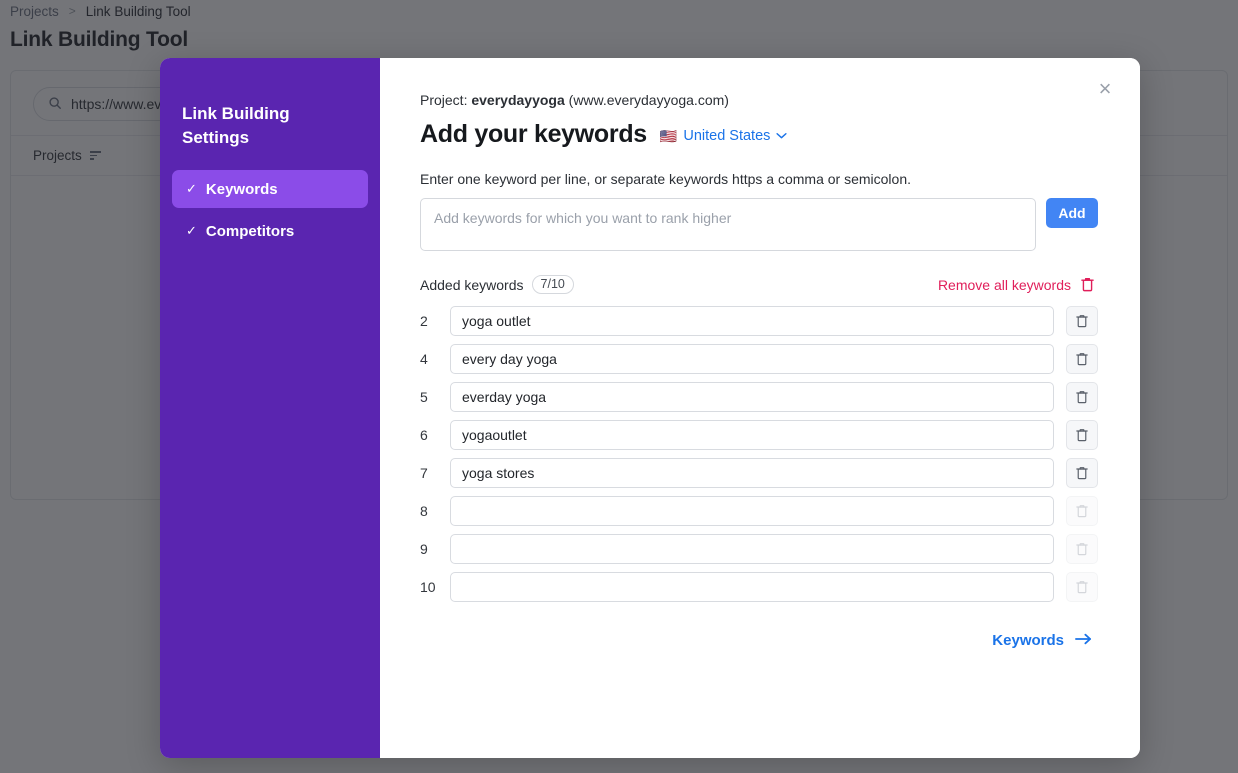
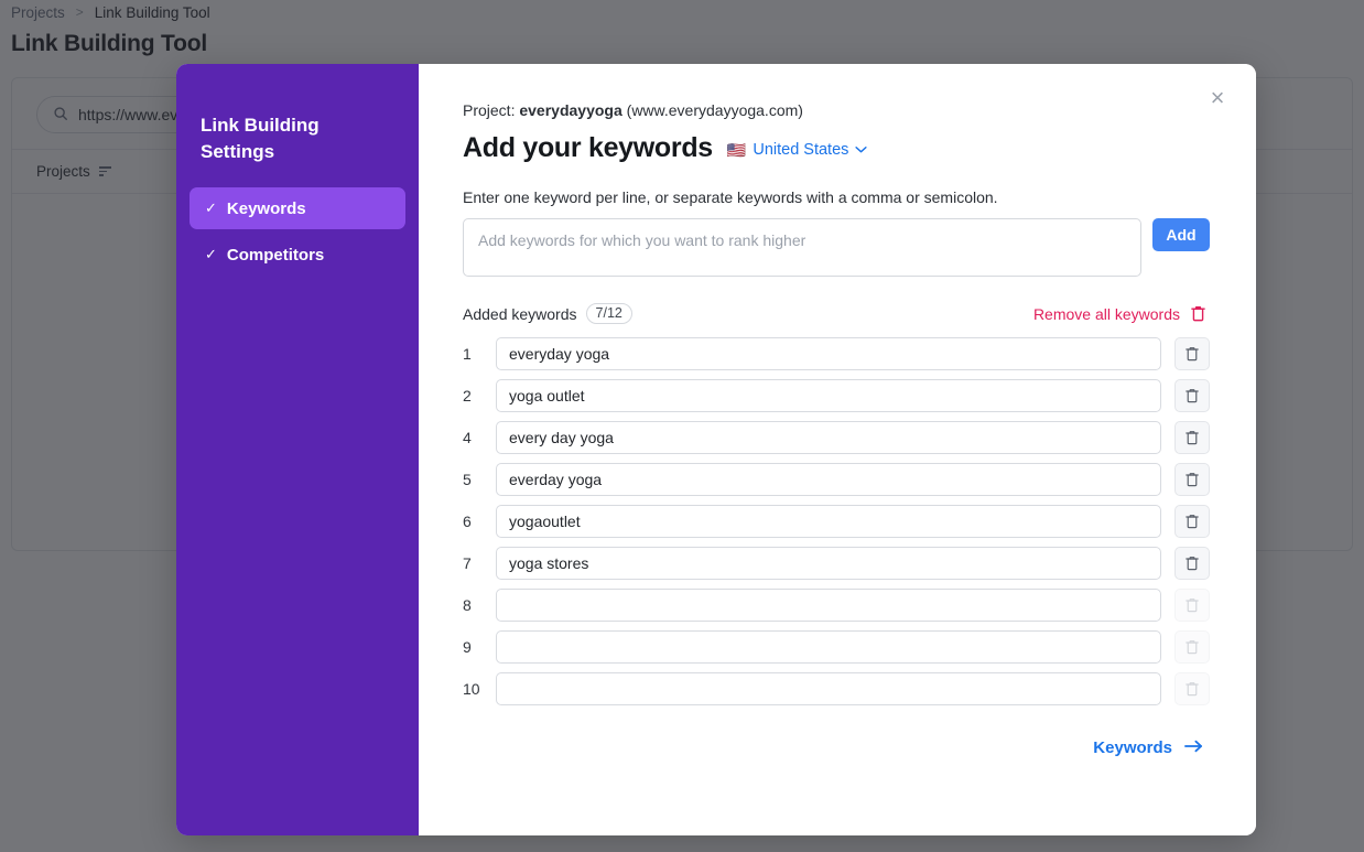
  Projects
  >
  Link Building Tool
  Link Building Tool
  https://www.ev
  Projects
  Link Building Settings
  ✓
  Keywords
  ✓
  Competitors
  ×
  Project: everydayyoga (www.everydayyoga.com)
  Add your keywords
  🇺🇸
  United States
- Enter one keyword per line, or separate keywords https a comma or semicolon.
+ Enter one keyword per line, or separate keywords with a comma or semicolon.
  Add keywords for which you want to rank higher
  Add
  Added keywords
- 7/10
+ 7/12
  Remove all keywords
+ 1
+ everyday yoga
  2
  yoga outlet
  4
  every day yoga
  5
  everday yoga
  6
  yogaoutlet
  7
  yoga stores
  8
  9
  10
  Keywords
